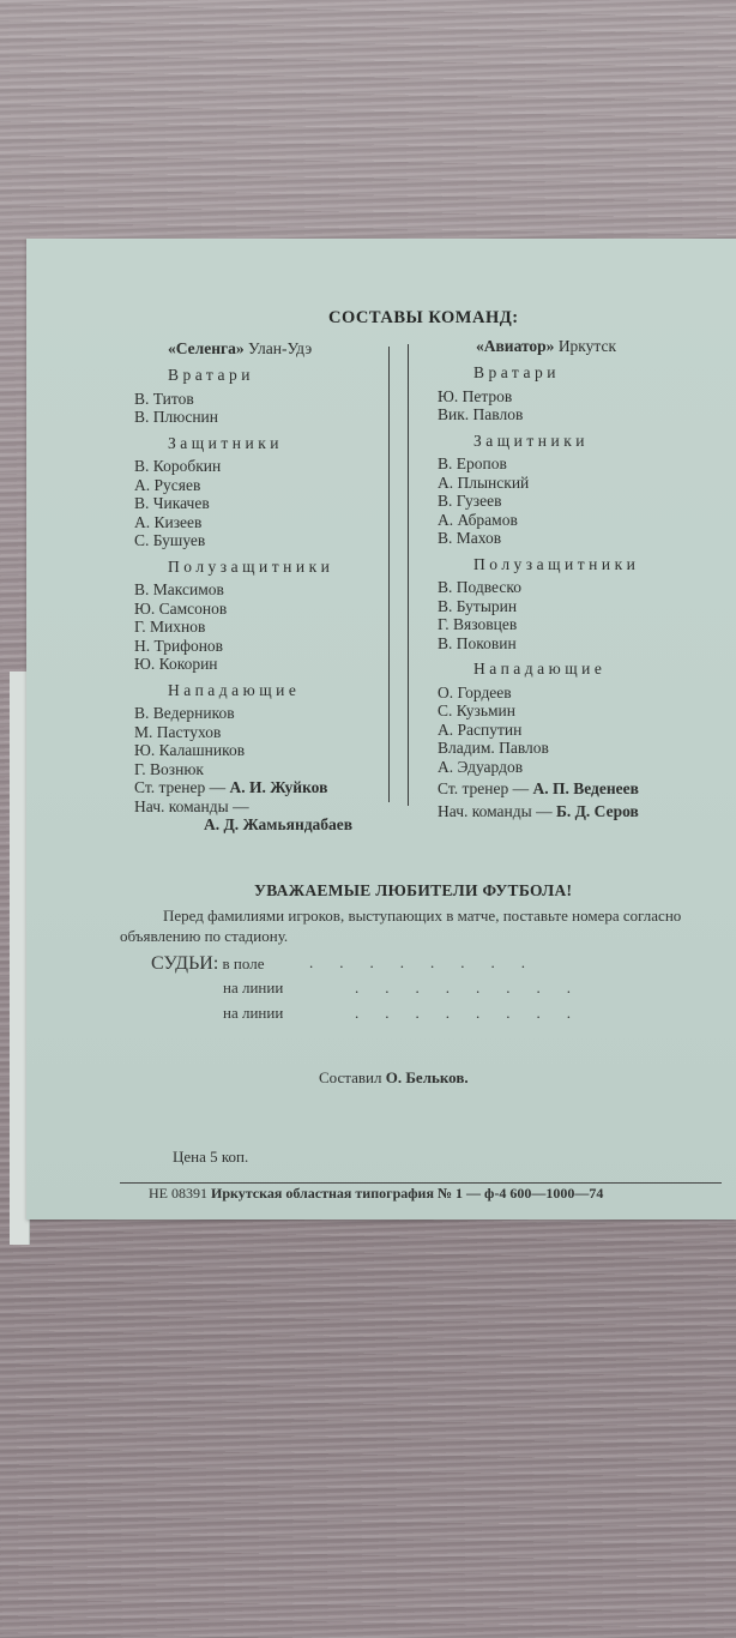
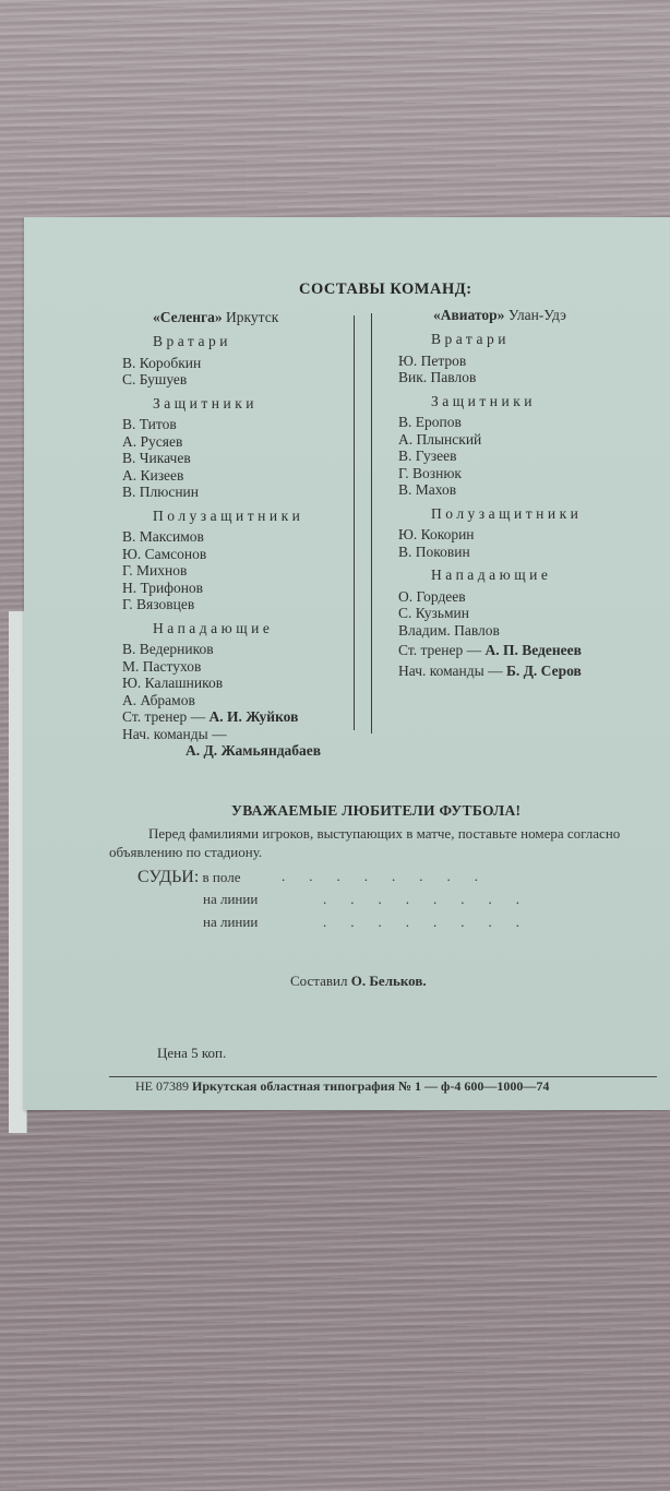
  СОСТАВЫ КОМАНД:
- «Селенга» Улан-Удэ
+ «Селенга» Иркутск
  Вратари
- В. Титов
+ В. Коробкин
- В. Плюснин
+ С. Бушуев
  Защитники
- В. Коробкин
+ В. Титов
  А. Русяев
  В. Чикачев
  А. Кизеев
- С. Бушуев
+ В. Плюснин
  Полузащитники
  В. Максимов
  Ю. Самсонов
  Г. Михнов
  Н. Трифонов
- Ю. Кокорин
+ Г. Вязовцев
  Нападающие
  В. Ведерников
  М. Пастухов
  Ю. Калашников
- Г. Вознюк
+ А. Абрамов
  Ст. тренер — А. И. Жуйков
  Нач. команды —
  А. Д. Жамьяндабаев
- «Авиатор» Иркутск
+ «Авиатор» Улан-Удэ
  Вратари
  Ю. Петров
  Вик. Павлов
  Защитники
  В. Еропов
  А. Плынский
  В. Гузеев
- А. Абрамов
+ Г. Вознюк
  В. Махов
  Полузащитники
- В. Подвеско
- В. Бутырин
- Г. Вязовцев
+ Ю. Кокорин
  В. Поковин
  Нападающие
  О. Гордеев
  С. Кузьмин
- А. Распутин
  Владим. Павлов
- А. Эдуардов
  Ст. тренер — А. П. Веденеев
  Нач. команды — Б. Д. Серов
  УВАЖАЕМЫЕ ЛЮБИТЕЛИ ФУТБОЛА!
  Перед фамилиями игроков, выступающих в матче, поставьте номера согласно объявлению по стадиону.
  СУДЬИ: в поле
  ........
  на линии
  ........
  на линии
  ........
  Составил О. Бельков.
  Цена 5 коп.
- НЕ 08391 Иркутская областная типография № 1 — ф-4 600—1000—74
+ НЕ 07389 Иркутская областная типография № 1 — ф-4 600—1000—74
